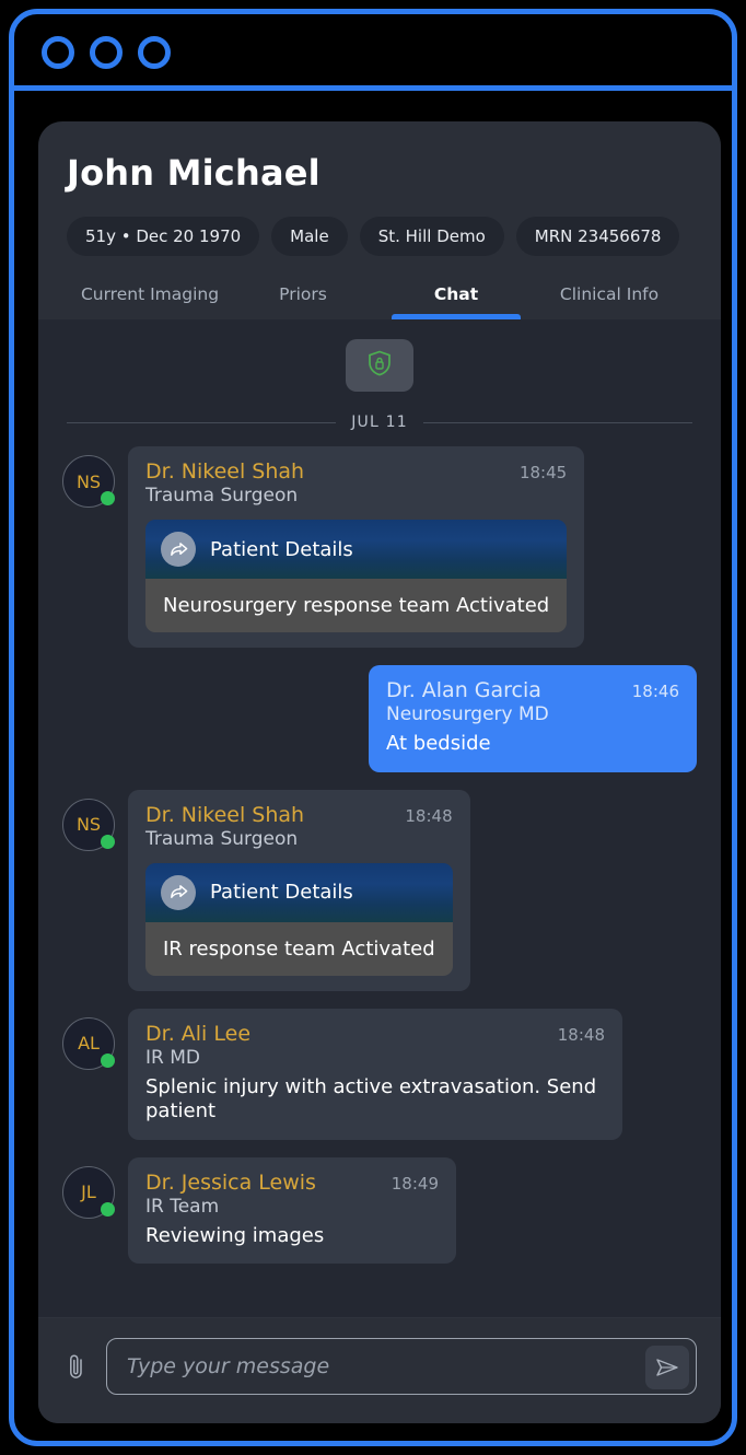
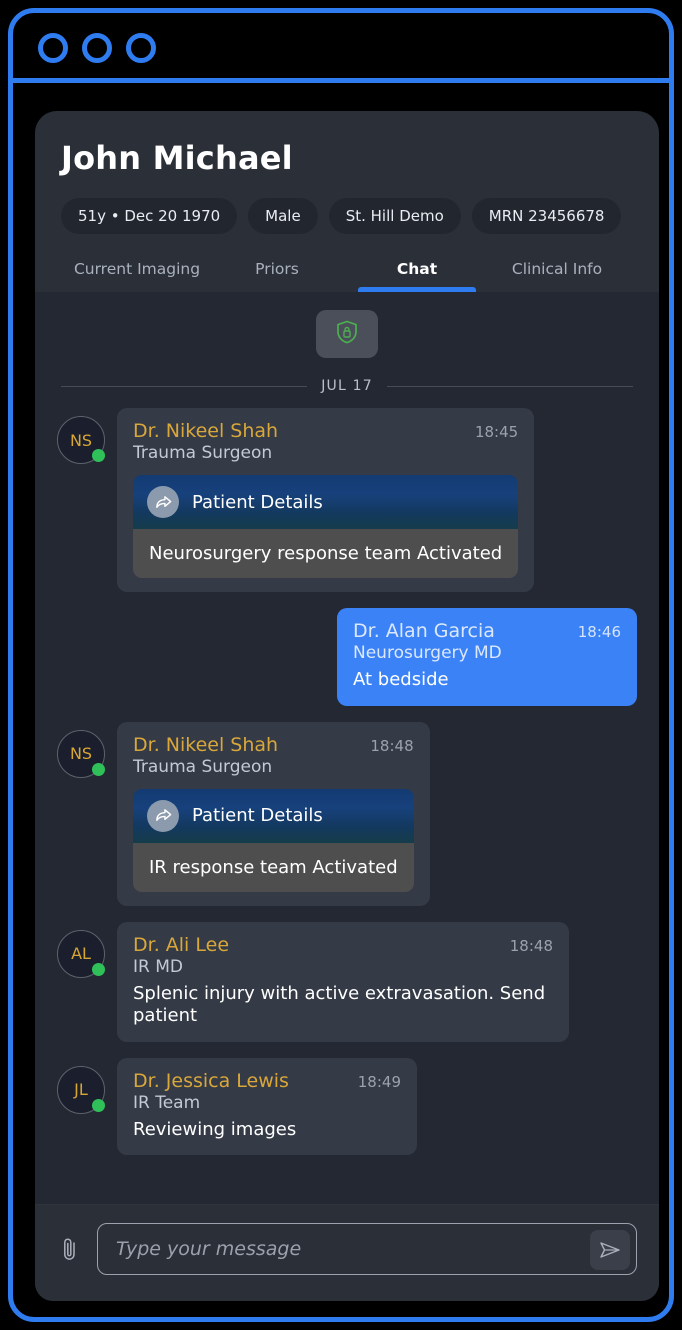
  John Michael
  51y • Dec 20 1970
  Male
  St. Hill Demo
  MRN 23456678
  Current Imaging
  Priors
  Chat
  Clinical Info
- JUL 11
+ JUL 17
  NS
  Dr. Nikeel Shah
  18:45
  Trauma Surgeon
  Patient Details
  Neurosurgery response team Activated
  Dr. Alan Garcia
  18:46
  Neurosurgery MD
  At bedside
  NS
  Dr. Nikeel Shah
  18:48
  Trauma Surgeon
  Patient Details
  IR response team Activated
  AL
  Dr. Ali Lee
  18:48
  IR MD
  Splenic injury with active extravasation. Send patient
  JL
  Dr. Jessica Lewis
  18:49
  IR Team
  Reviewing images
  Type your message
